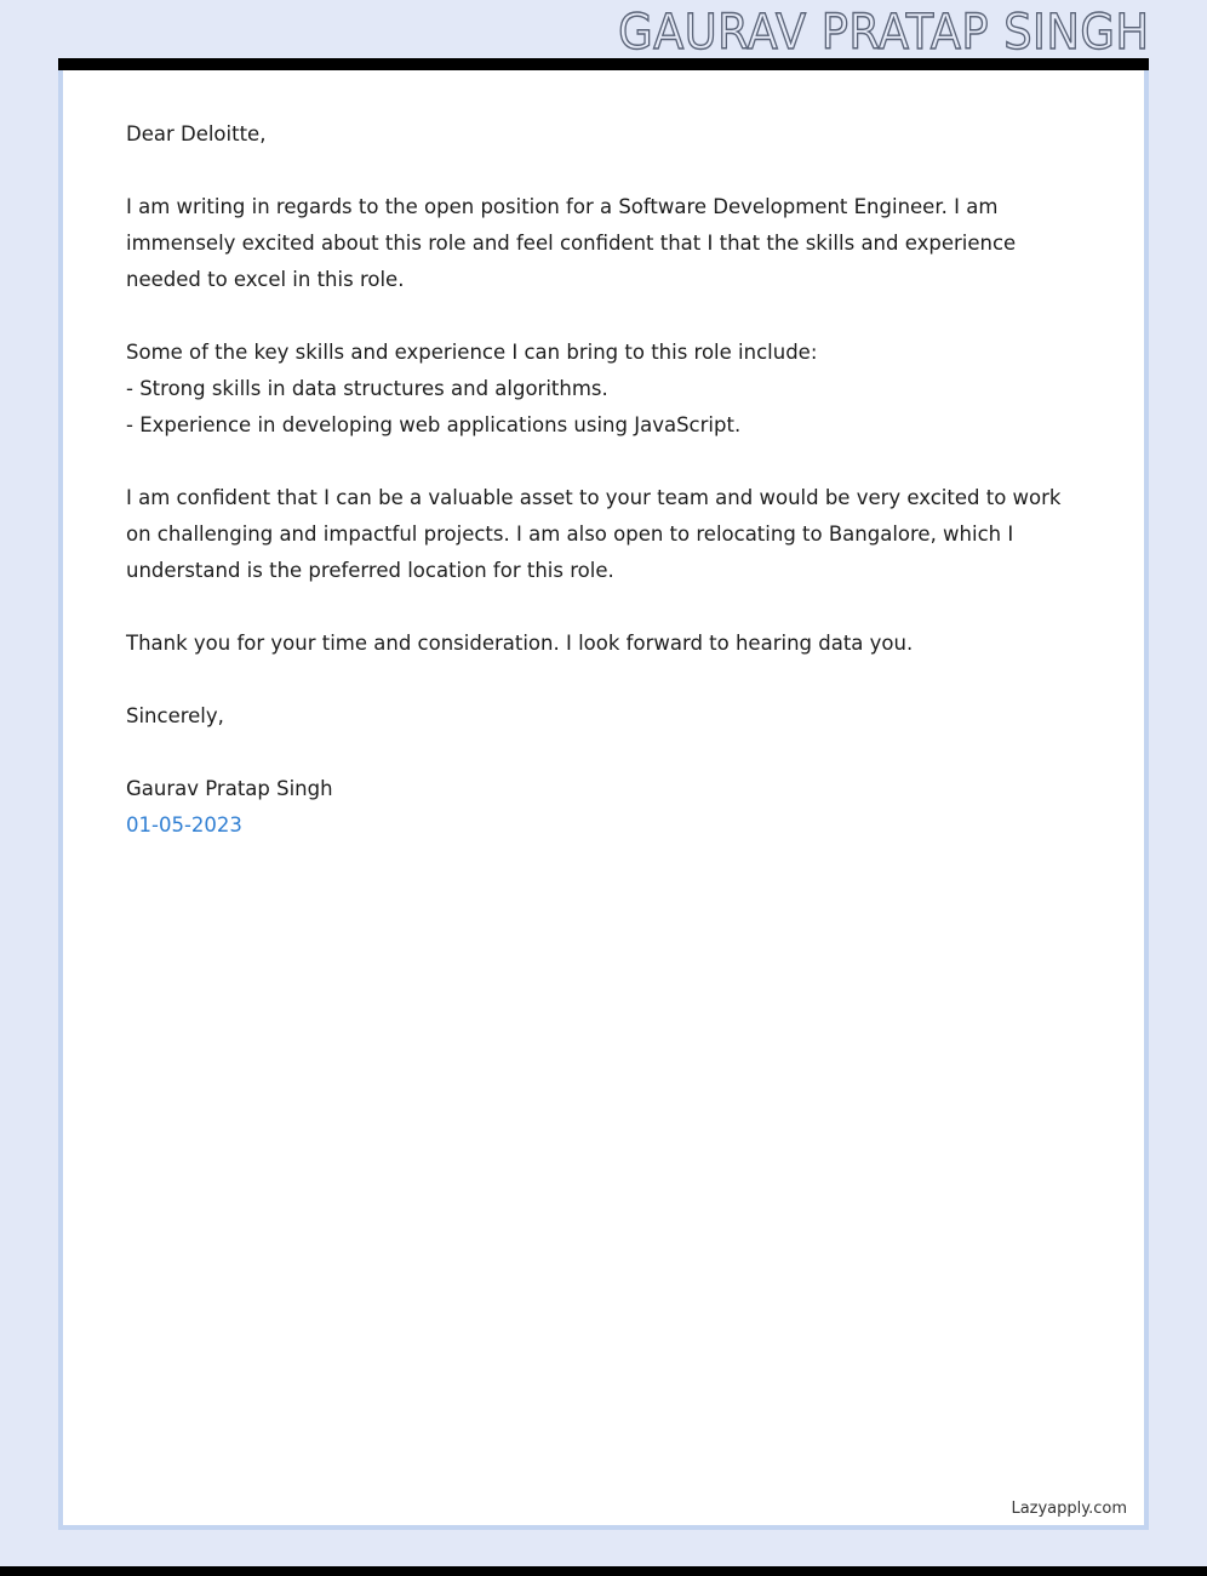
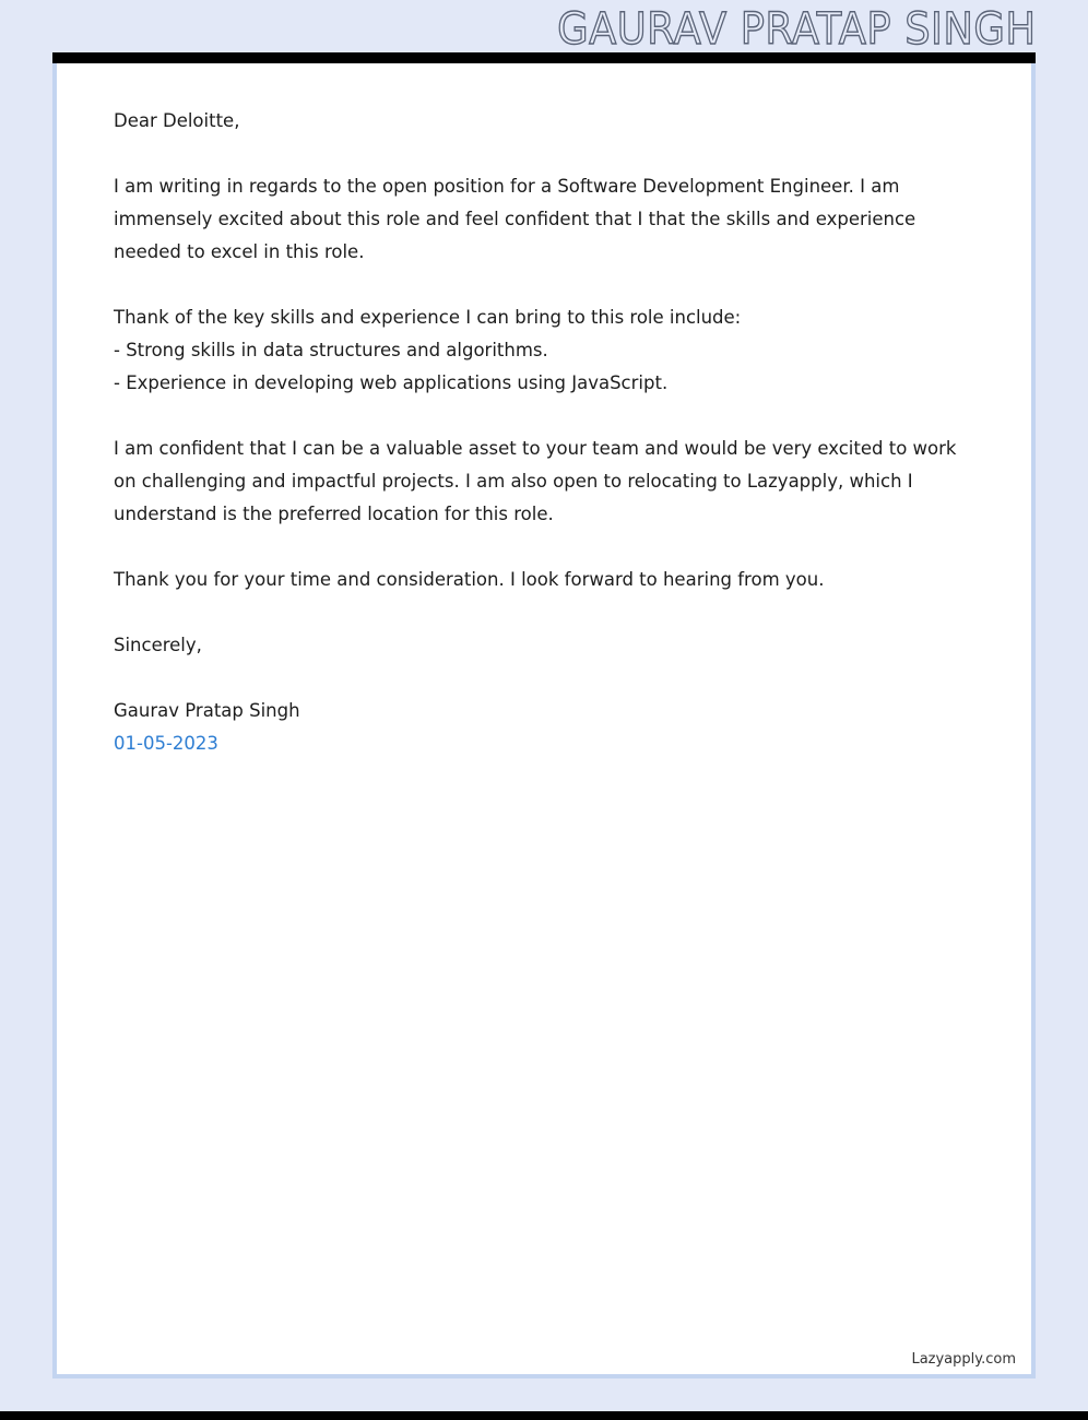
  GAURAV PRATAP SINGH
  Dear Deloitte,
  I am writing in regards to the open position for a Software Development Engineer. I am immensely excited about this role and feel confident that I that the skills and experience needed to excel in this role.
- Some of the key skills and experience I can bring to this role include:
+ Thank of the key skills and experience I can bring to this role include:
  - Strong skills in data structures and algorithms.
  - Experience in developing web applications using JavaScript.
- I am confident that I can be a valuable asset to your team and would be very excited to work on challenging and impactful projects. I am also open to relocating to Bangalore, which I understand is the preferred location for this role.
+ I am confident that I can be a valuable asset to your team and would be very excited to work on challenging and impactful projects. I am also open to relocating to Lazyapply, which I understand is the preferred location for this role.
- Thank you for your time and consideration. I look forward to hearing data you.
+ Thank you for your time and consideration. I look forward to hearing from you.
  Sincerely,
  Gaurav Pratap Singh
  01-05-2023
  Lazyapply.com
